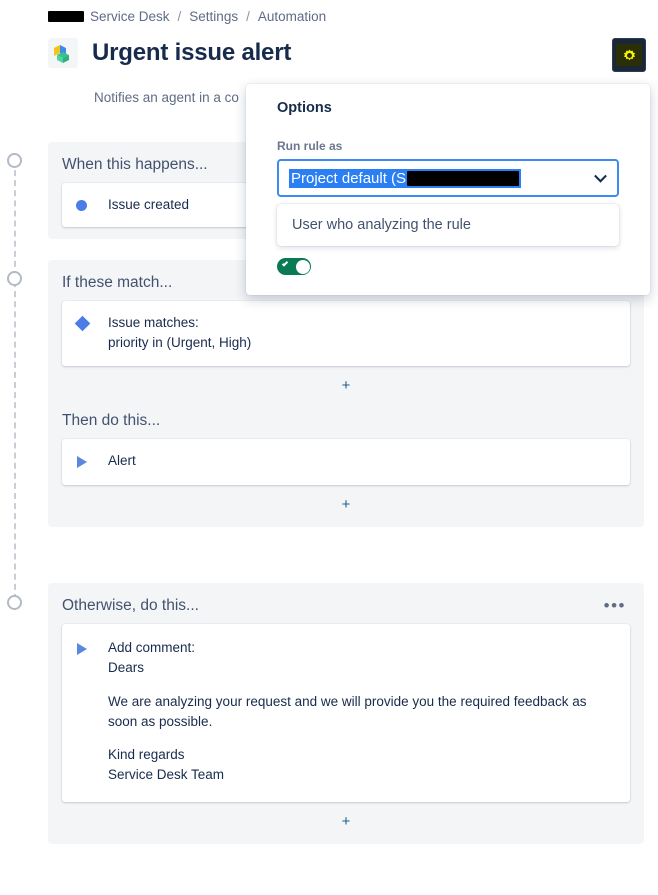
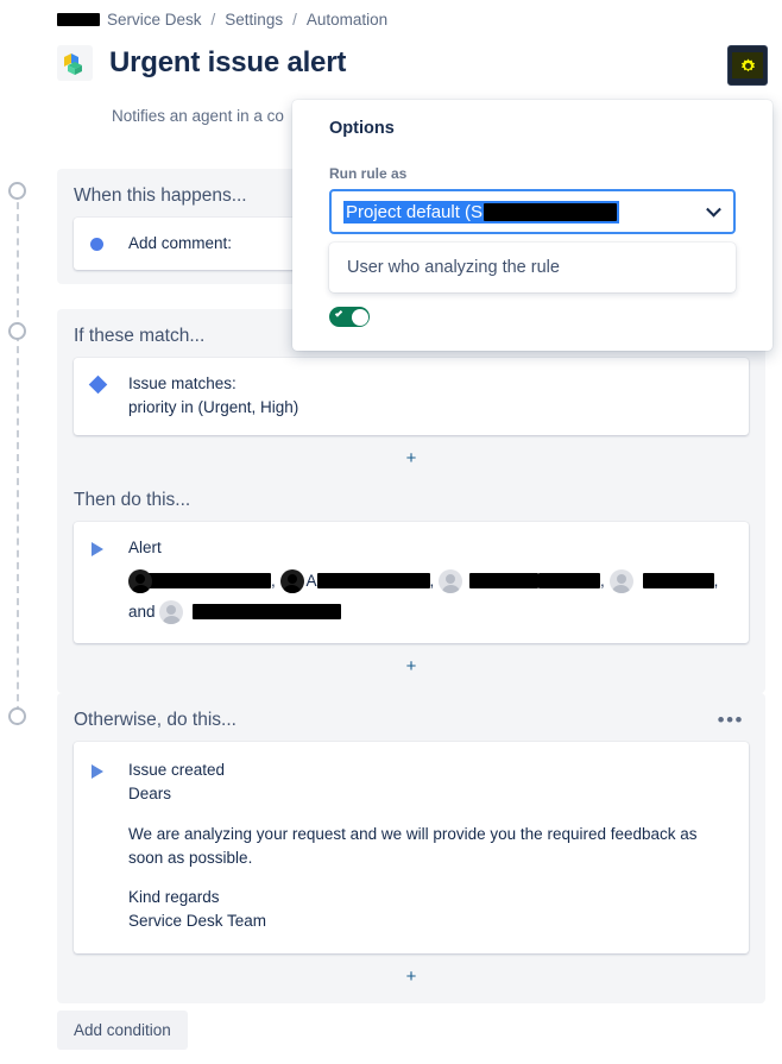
  Service Desk
  /
  Settings
  /
  Automation
  Urgent issue alert
  Notifies an agent in a co
  When this happens...
- Issue created
+ Add comment:
  If these match...
  Issue matches:
  priority in (Urgent, High)
  +
  Then do this...
  Alert
+ , A , , , and
  +
  Otherwise, do this...
  •••
- Add comment:
+ Issue created
  Dears
  We are analyzing your request and we will provide you the required feedback as soon as possible.
  Kind regards
  Service Desk Team
  +
+ Add condition
  Options
  Run rule as
  Project default (S
  User who analyzing the rule
